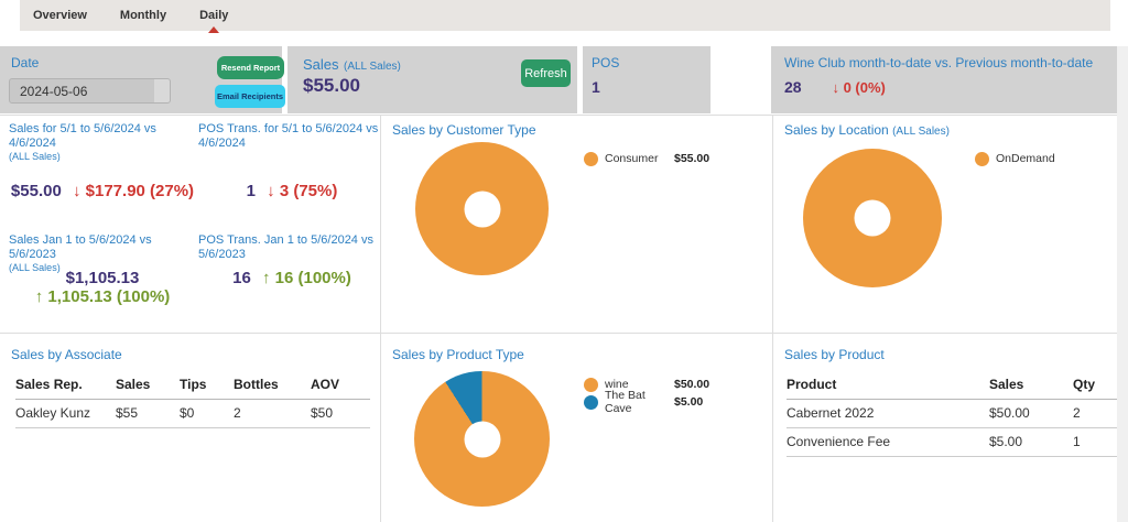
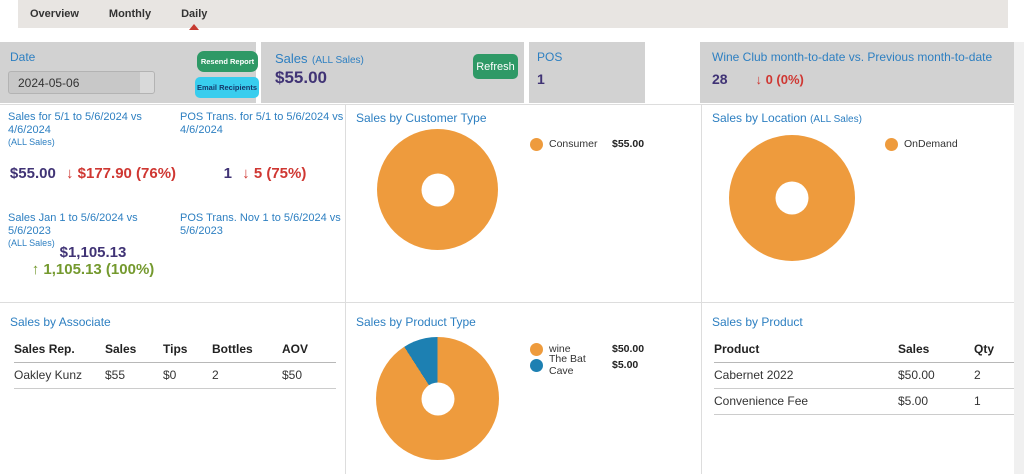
  Overview
  Monthly
  Daily
  Date
  2024-05-06
  Resend Report
  Email Recipients
  Sales (ALL Sales)
  $55.00
  Refresh
  POS
  1
  Wine Club month-to-date vs. Previous month-to-date
  28 ↓ 0 (0%)
  Sales for 5/1 to 5/6/2024 vs 4/6/2024
  (ALL Sales)
- $55.00 ↓ $177.90 (27%)
+ $55.00 ↓ $177.90 (76%)
  POS Trans. for 5/1 to 5/6/2024 vs 4/6/2024
- 1 ↓ 3 (75%)
+ 1 ↓ 5 (75%)
  Sales Jan 1 to 5/6/2024 vs 5/6/2023
  (ALL Sales)
  $1,105.13
  ↑ 1,105.13 (100%)
- POS Trans. Jan 1 to 5/6/2024 vs 5/6/2023
+ POS Trans. Nov 1 to 5/6/2024 vs 5/6/2023
- 16 ↑ 16 (100%)
  Sales by Customer Type
  Consumer
  $55.00
  Sales by Location (ALL Sales)
  OnDemand
  Sales by Associate
  Sales Rep.	Sales	Tips	Bottles	AOV
  Oakley Kunz	$55	$0	2	$50
  Sales by Product Type
  wine
  $50.00
  The Bat Cave
  $5.00
  Sales by Product
  Product	Sales	Qty
  Cabernet 2022	$50.00	2
  Convenience Fee	$5.00	1
